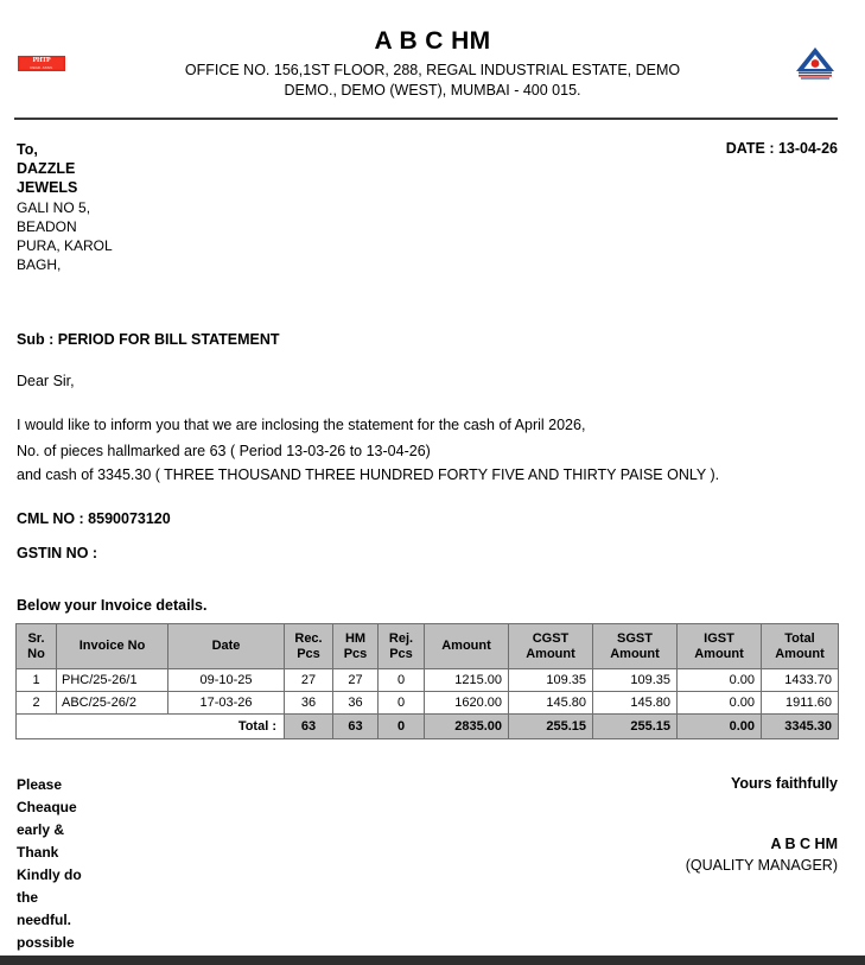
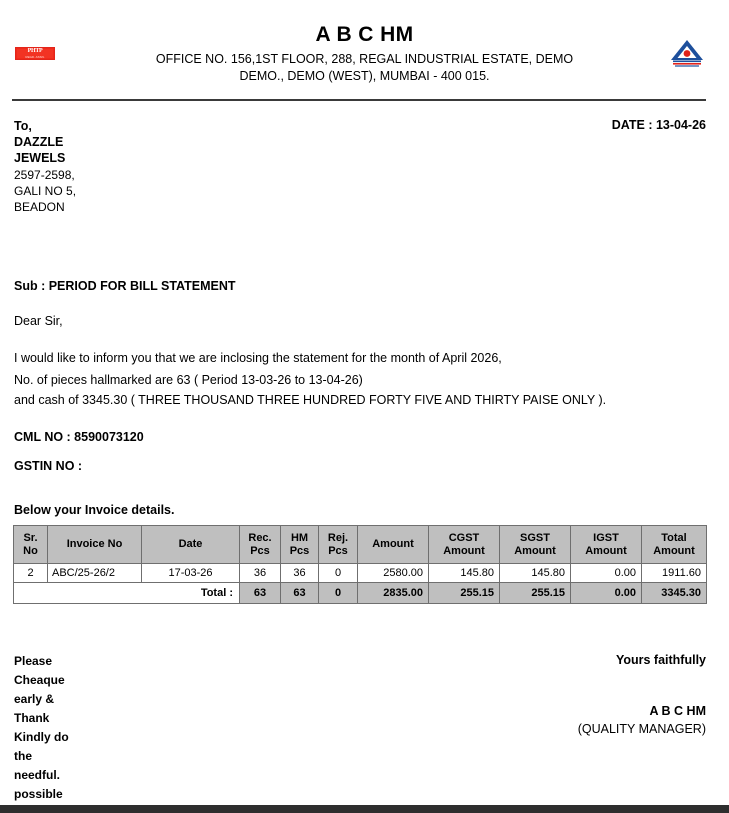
  A B C HM
  OFFICE NO. 156,1ST FLOOR, 288, REGAL INDUSTRIAL ESTATE, DEMO
  DEMO., DEMO (WEST), MUMBAI - 400 015.
  To,
  DAZZLE
  JEWELS
+ 2597-2598,
  GALI NO 5,
  BEADON
- PURA, KAROL
- BAGH,
  DATE : 13-04-26
  Sub : PERIOD FOR BILL STATEMENT
  Dear Sir,
- I would like to inform you that we are inclosing the statement for the cash of April 2026,
+ I would like to inform you that we are inclosing the statement for the month of April 2026,
  No. of pieces hallmarked are 63 ( Period 13-03-26 to 13-04-26)
  and cash of 3345.30 ( THREE THOUSAND THREE HUNDRED FORTY FIVE AND THIRTY PAISE ONLY ).
  CML NO : 8590073120
  GSTIN NO :
  Below your Invoice details.
  Sr. No	Invoice No	Date	Rec. Pcs	HM Pcs	Rej. Pcs	Amount	CGST Amount	SGST Amount	IGST Amount	Total Amount
- 1	PHC/25-26/1	09-10-25	27	27	0	1215.00	109.35	109.35	0.00	1433.70
- 2	ABC/25-26/2	17-03-26	36	36	0	1620.00	145.80	145.80	0.00	1911.60
+ 2	ABC/25-26/2	17-03-26	36	36	0	2580.00	145.80	145.80	0.00	1911.60
  Total :	63	63	0	2835.00	255.15	255.15	0.00	3345.30
  Please
  Cheaque
  early &
  Thank
  Kindly do
  the
  needful.
  possible
  Yours faithfully
  A B C HM
  (QUALITY MANAGER)
